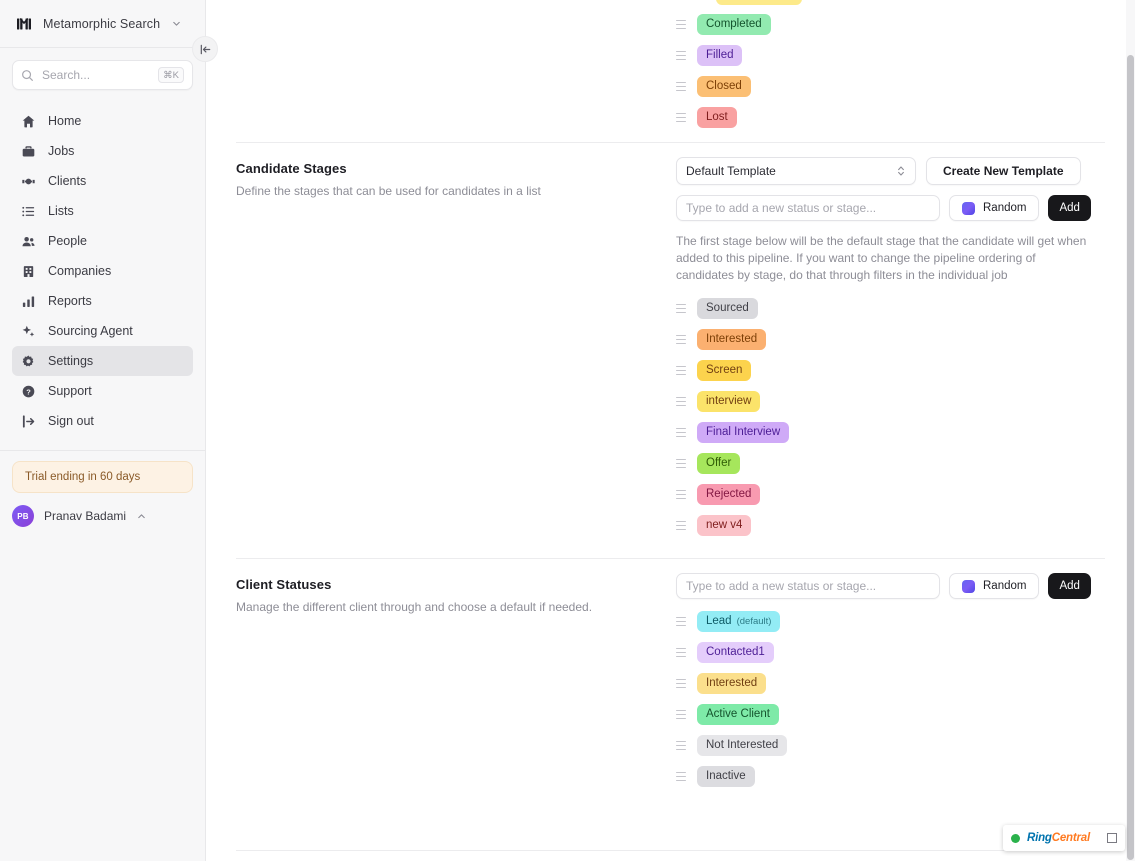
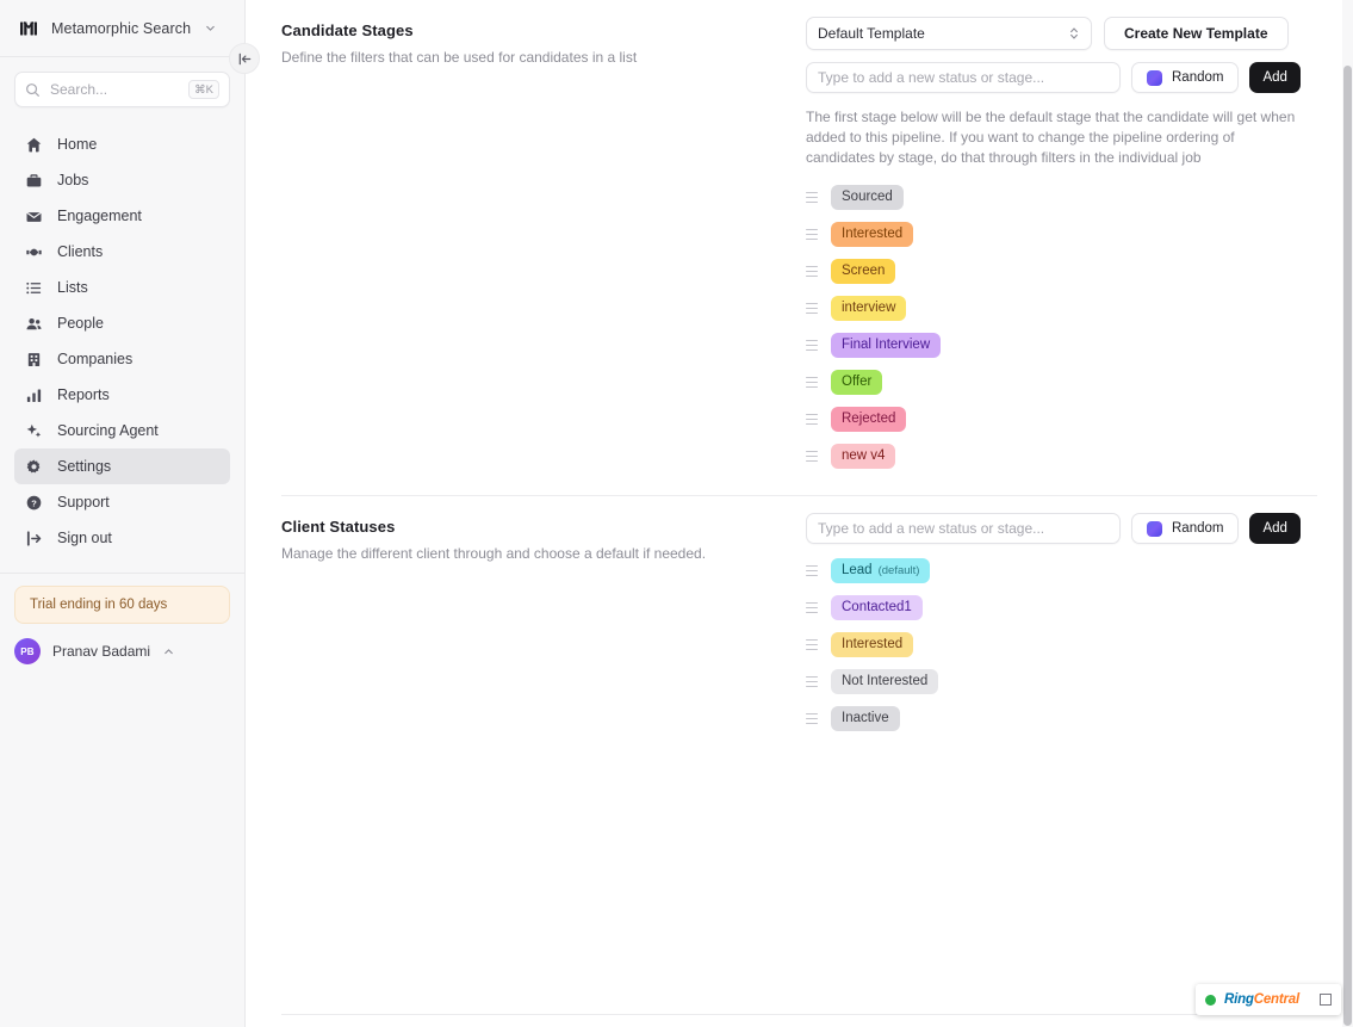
  Metamorphic Search
  Search...
  ⌘K
  Home
  Jobs
+ Engagement
  Clients
  Lists
  People
  Companies
  Reports
  Sourcing Agent
  Settings
  ?
  Support
  Sign out
  Trial ending in 60 days
  PB
  Pranav Badami
- Completed
- Filled
- Closed
- Lost
  Candidate Stages
- Define the stages that can be used for candidates in a list
+ Define the filters that can be used for candidates in a list
  Default Template
  Create New Template
  Type to add a new status or stage...
  Random
  Add
  The first stage below will be the default stage that the candidate will get when added to this pipeline. If you want to change the pipeline ordering of candidates by stage, do that through filters in the individual job
  Sourced
  Interested
  Screen
  interview
  Final Interview
  Offer
  Rejected
  new v4
  Client Statuses
  Manage the different client through and choose a default if needed.
  Type to add a new status or stage...
  Random
  Add
  Lead
  (default)
  Contacted1
  Interested
- Active Client
  Not Interested
  Inactive
  RingCentral
